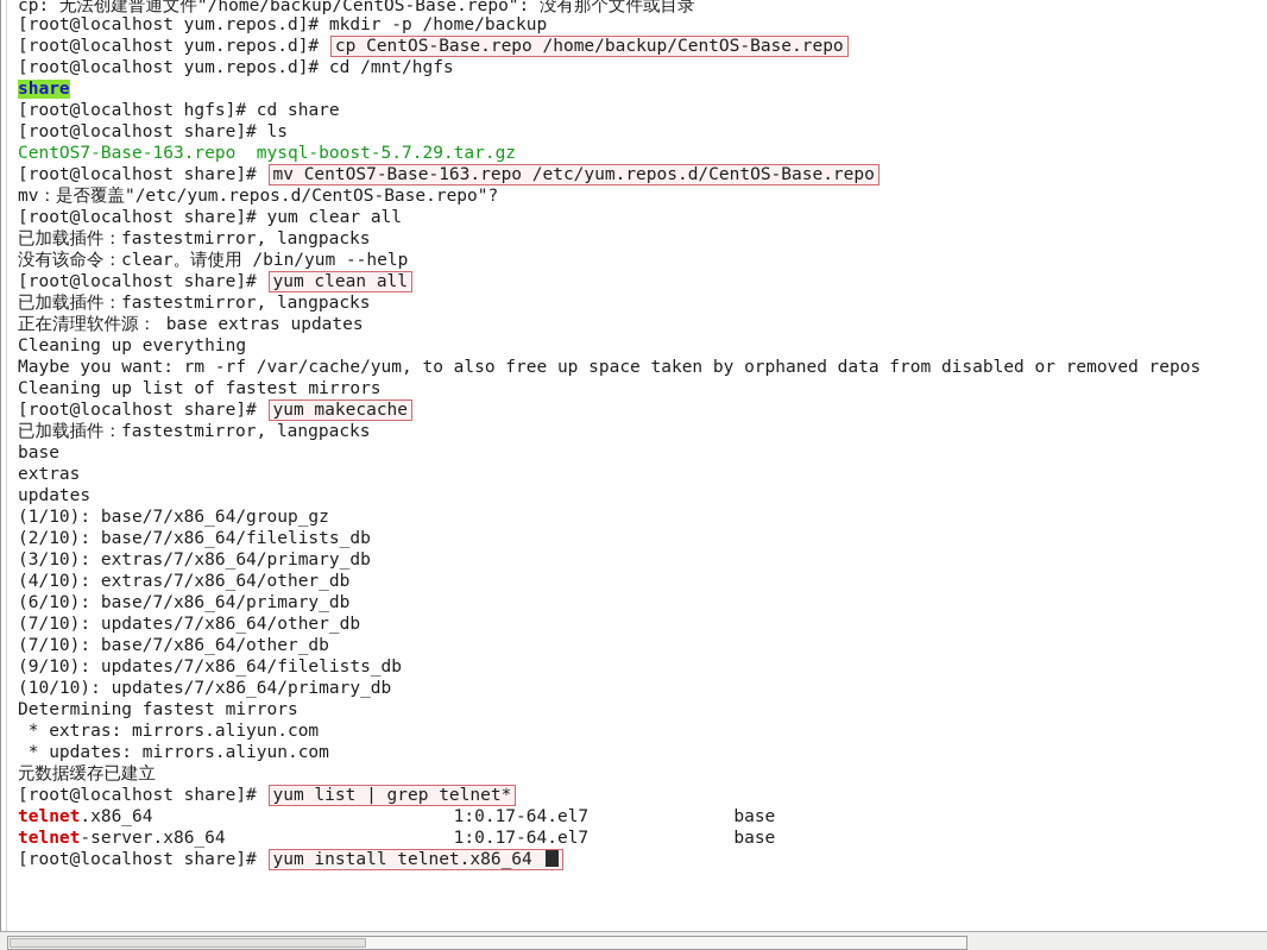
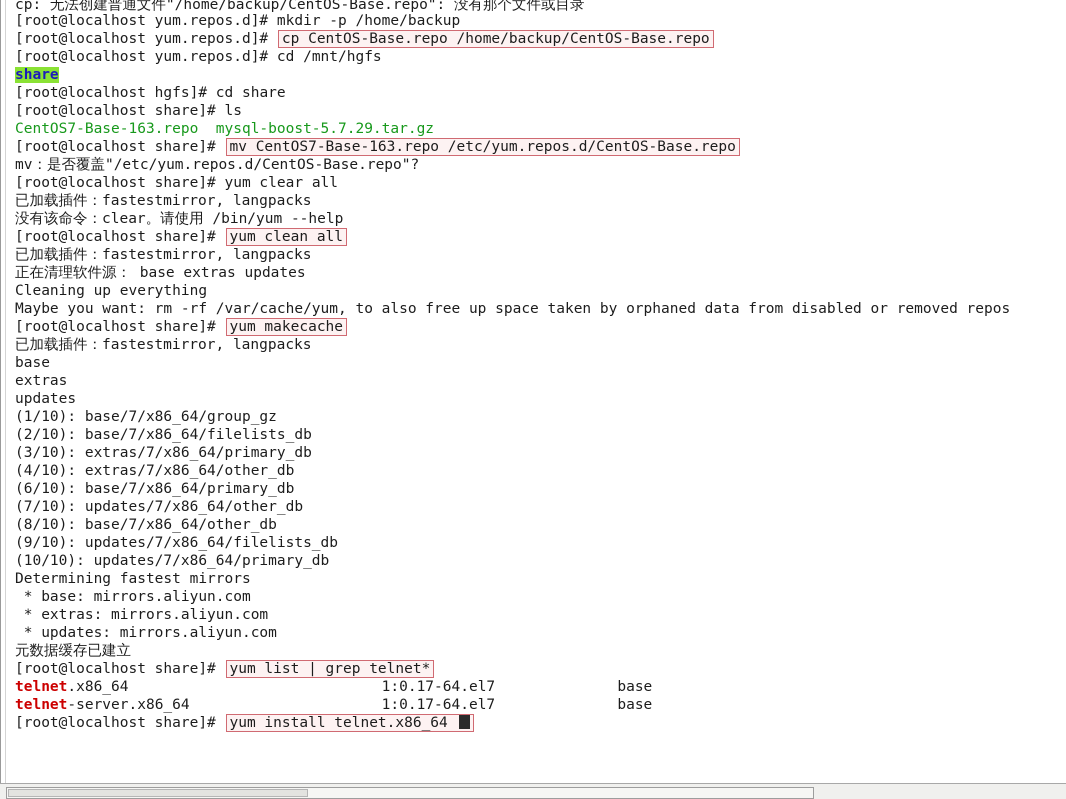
  cp: 无法创建普通文件"/home/backup/CentOS-Base.repo": 没有那个文件或目录
  [root@localhost yum.repos.d]# mkdir -p /home/backup
  [root@localhost yum.repos.d]# cp CentOS-Base.repo /home/backup/CentOS-Base.repo
  [root@localhost yum.repos.d]# cd /mnt/hgfs
  share
  [root@localhost hgfs]# cd share
  [root@localhost share]# ls
  CentOS7-Base-163.repo mysql-boost-5.7.29.tar.gz
  [root@localhost share]# mv CentOS7-Base-163.repo /etc/yum.repos.d/CentOS-Base.repo
  mv：是否覆盖"/etc/yum.repos.d/CentOS-Base.repo"?
  [root@localhost share]# yum clear all
  已加载插件：fastestmirror, langpacks
  没有该命令：clear。请使用 /bin/yum --help
  [root@localhost share]# yum clean all
  已加载插件：fastestmirror, langpacks
  正在清理软件源： base extras updates
  Cleaning up everything
  Maybe you want: rm -rf /var/cache/yum, to also free up space taken by orphaned data from disabled or removed repos
- Cleaning up list of fastest mirrors
  [root@localhost share]# yum makecache
  已加载插件：fastestmirror, langpacks
  base
  extras
  updates
  (1/10): base/7/x86_64/group_gz
  (2/10): base/7/x86_64/filelists_db
  (3/10): extras/7/x86_64/primary_db
  (4/10): extras/7/x86_64/other_db
  (6/10): base/7/x86_64/primary_db
  (7/10): updates/7/x86_64/other_db
- (7/10): base/7/x86_64/other_db
+ (8/10): base/7/x86_64/other_db
  (9/10): updates/7/x86_64/filelists_db
  (10/10): updates/7/x86_64/primary_db
  Determining fastest mirrors
+ * base: mirrors.aliyun.com
  * extras: mirrors.aliyun.com
  * updates: mirrors.aliyun.com
  元数据缓存已建立
  [root@localhost share]# yum list | grep telnet*
  telnet.x86_64 1:0.17-64.el7 base
  telnet-server.x86_64 1:0.17-64.el7 base
  [root@localhost share]# yum install telnet.x86_64
